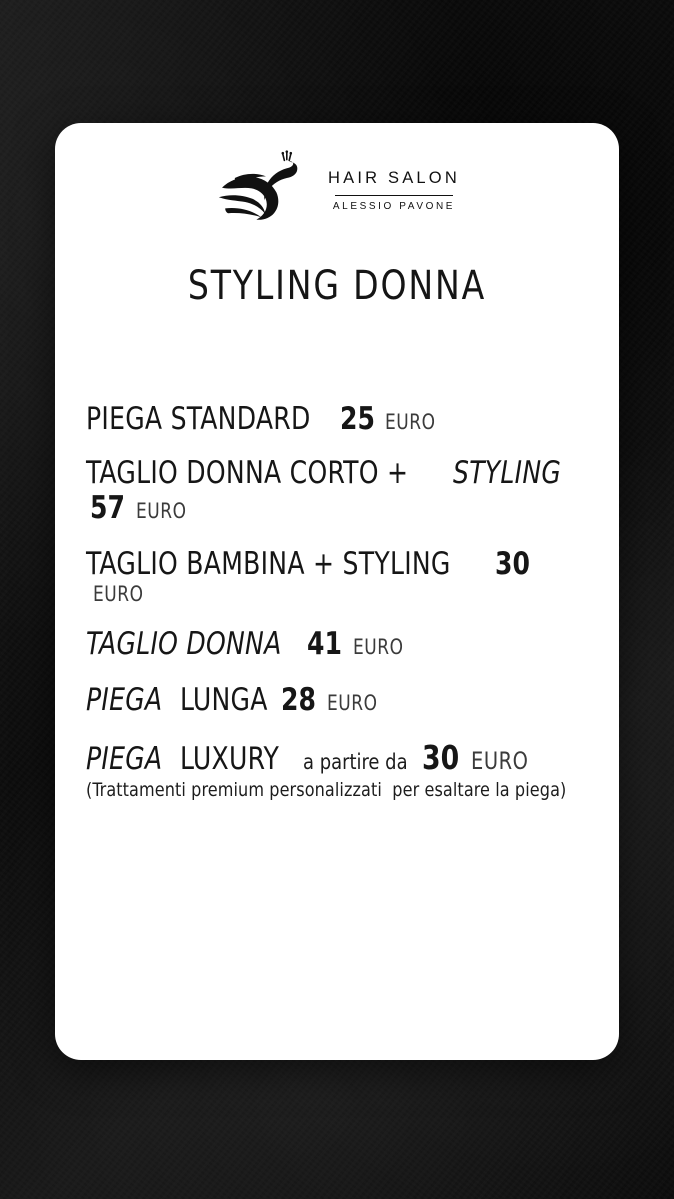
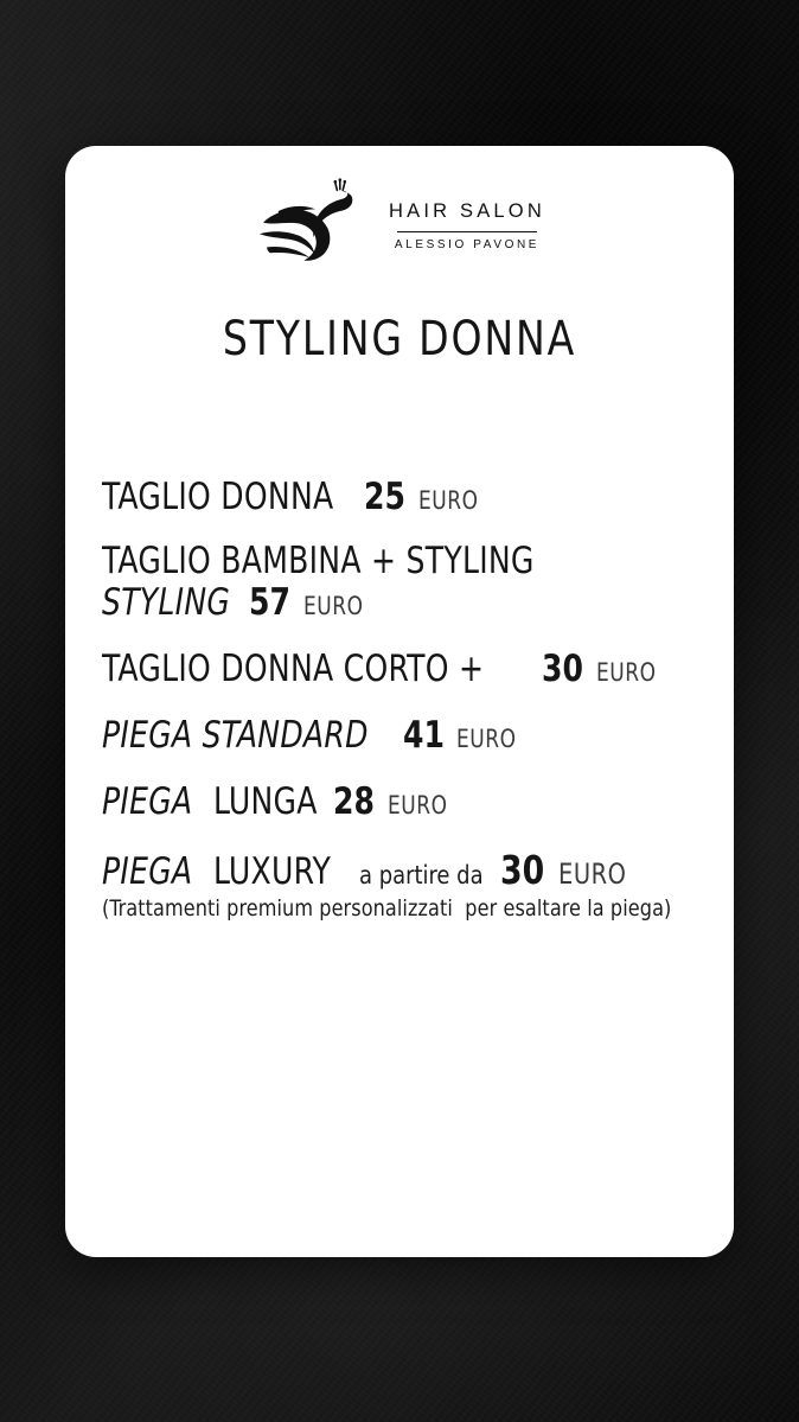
  HAIR SALON
  ALESSIO PAVONE
  STYLING DONNA
- PIEGA STANDARD
+ TAGLIO DONNA
  25
  EURO
- TAGLIO DONNA CORTO +
+ TAGLIO BAMBINA + STYLING
  STYLING
  57
  EURO
- TAGLIO BAMBINA + STYLING
+ TAGLIO DONNA CORTO +
  30
  EURO
- TAGLIO DONNA
+ PIEGA STANDARD
  41
  EURO
  PIEGA
  LUNGA
  28
  EURO
  PIEGA
  LUXURY
  a partire da
  30
  EURO
  (Trattamenti premium personalizzati per esaltare la piega)
